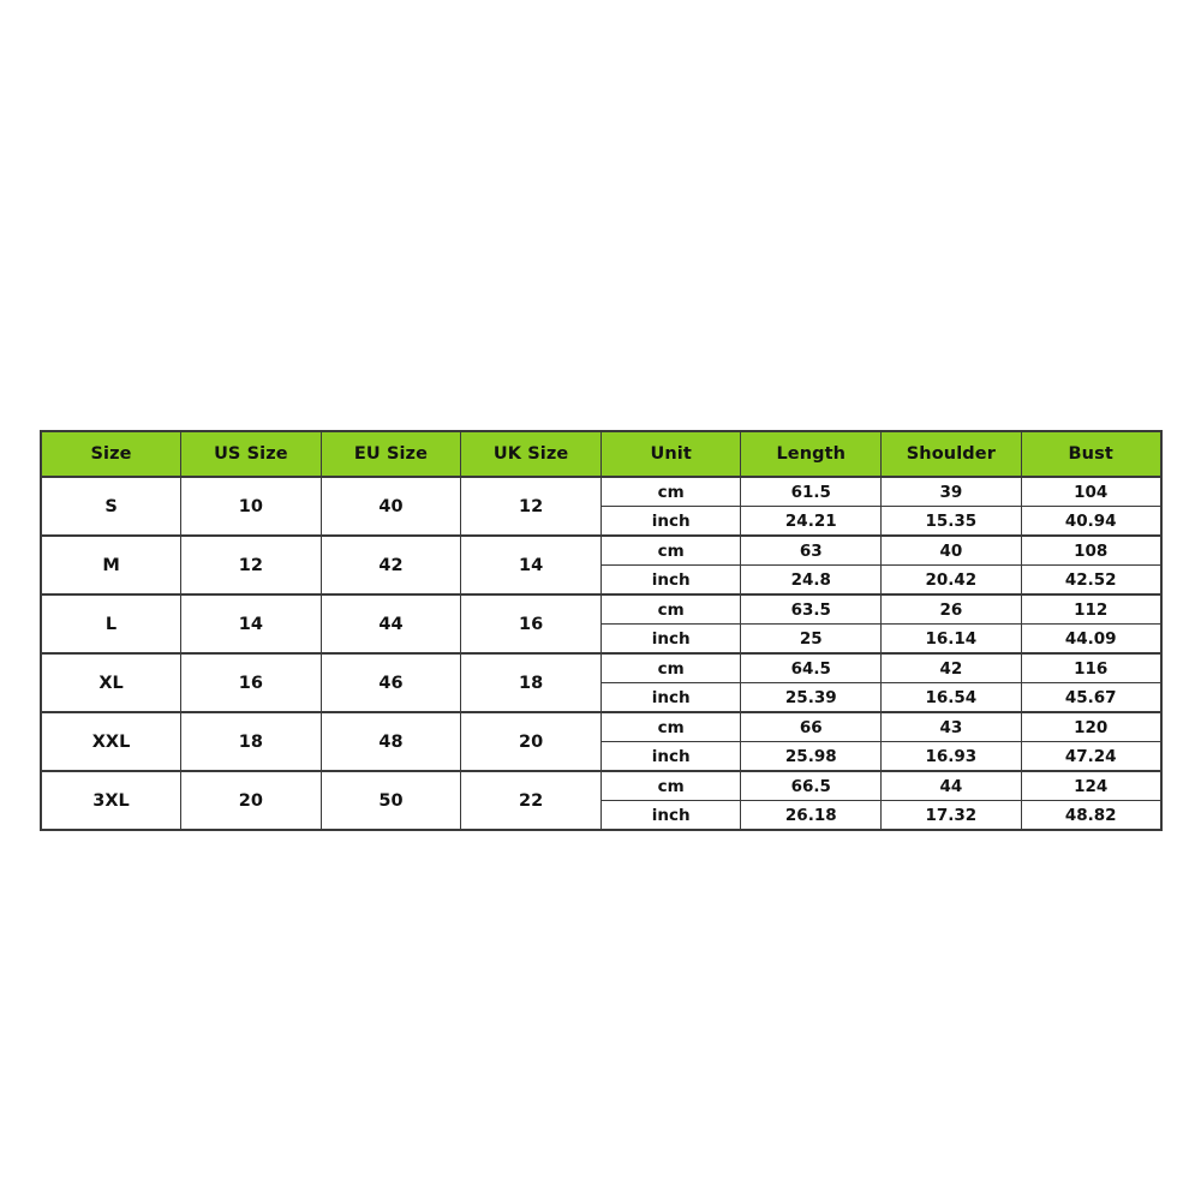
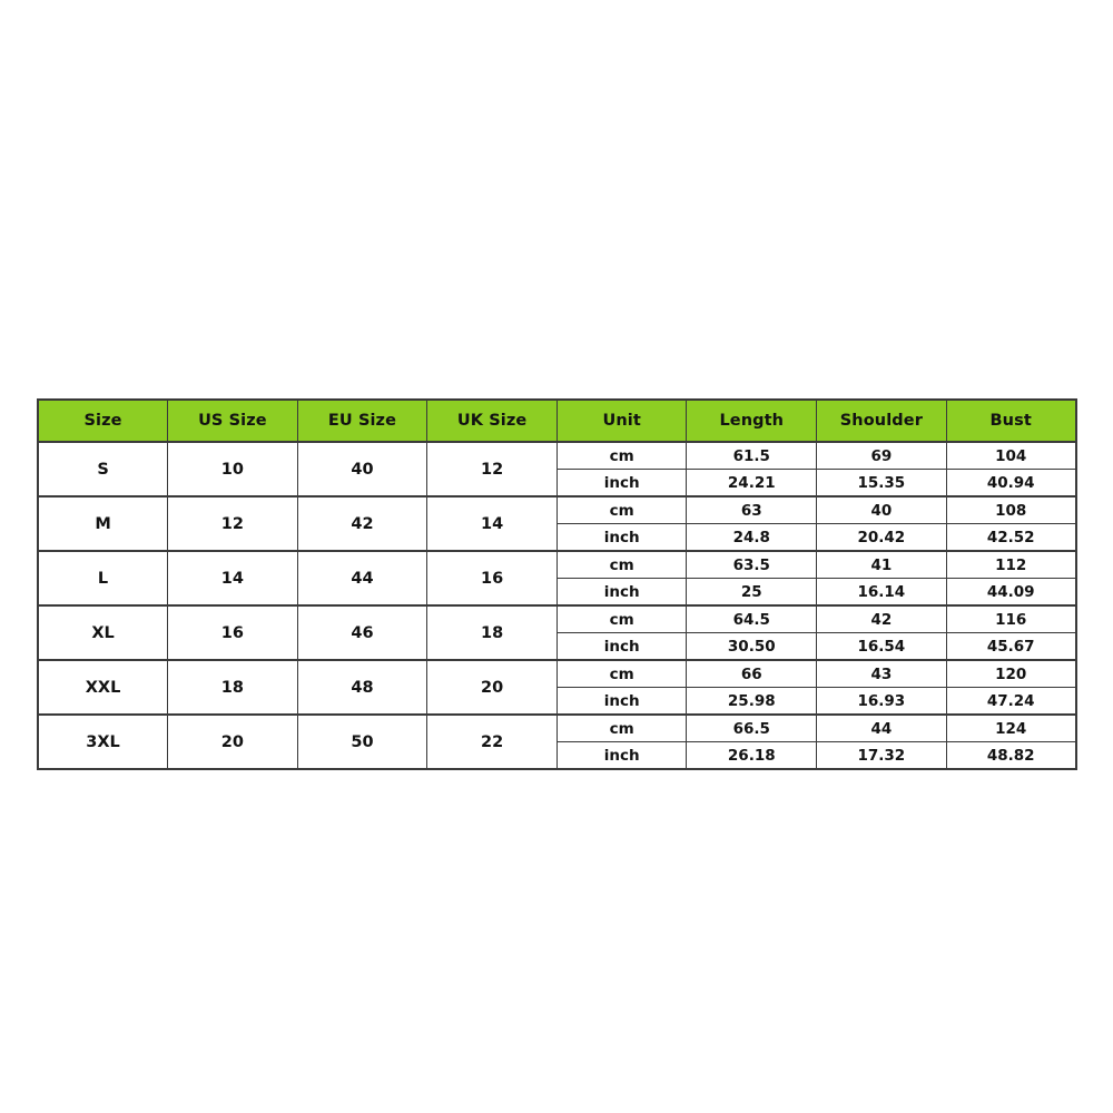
  Size	US Size	EU Size	UK Size	Unit	Length	Shoulder	Bust
- S	10	40	12	cm	61.5	39	104
+ S	10	40	12	cm	61.5	69	104
  inch	24.21	15.35	40.94
  M	12	42	14	cm	63	40	108
  inch	24.8	20.42	42.52
- L	14	44	16	cm	63.5	26	112
+ L	14	44	16	cm	63.5	41	112
  inch	25	16.14	44.09
  XL	16	46	18	cm	64.5	42	116
- inch	25.39	16.54	45.67
+ inch	30.50	16.54	45.67
  XXL	18	48	20	cm	66	43	120
  inch	25.98	16.93	47.24
  3XL	20	50	22	cm	66.5	44	124
  inch	26.18	17.32	48.82
